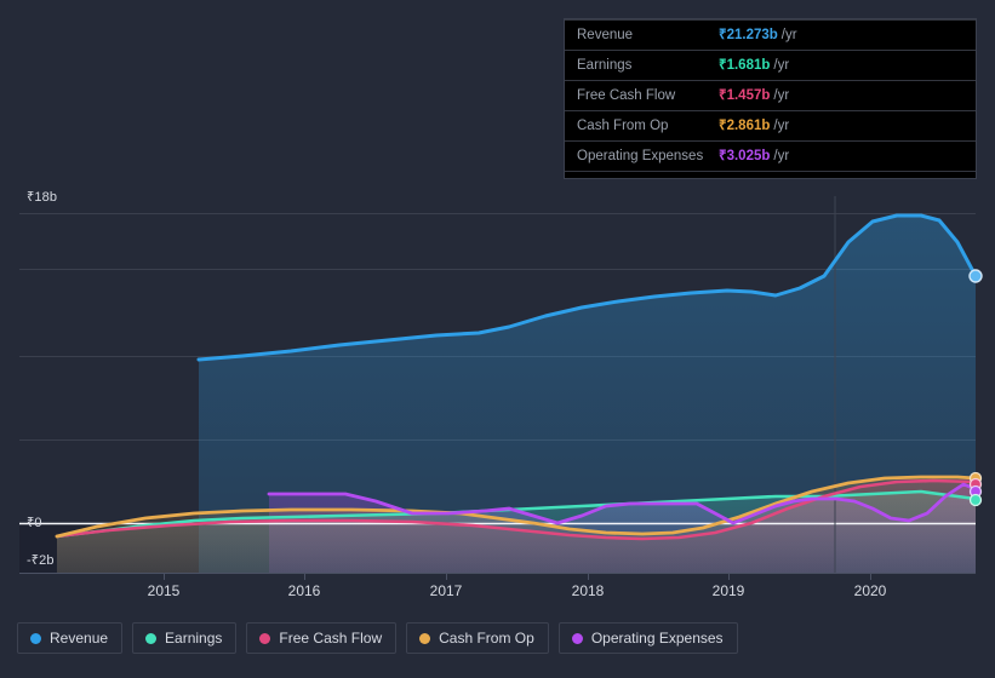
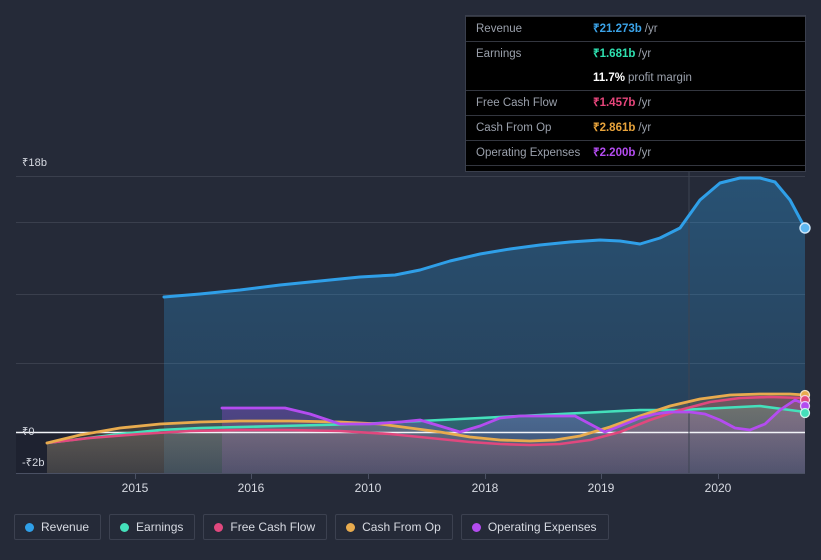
  ₹18b
  ₹0
  -₹2b
  2015
  2016
- 2017
+ 2010
  2018
  2019
  2020
  Revenue
  ₹21.273b
  /yr
  Earnings
  ₹1.681b
  /yr
+ 11.7%
+ profit margin
  Free Cash Flow
  ₹1.457b
  /yr
  Cash From Op
  ₹2.861b
  /yr
  Operating Expenses
- ₹3.025b
+ ₹2.200b
  /yr
  Revenue
  Earnings
  Free Cash Flow
  Cash From Op
  Operating Expenses
